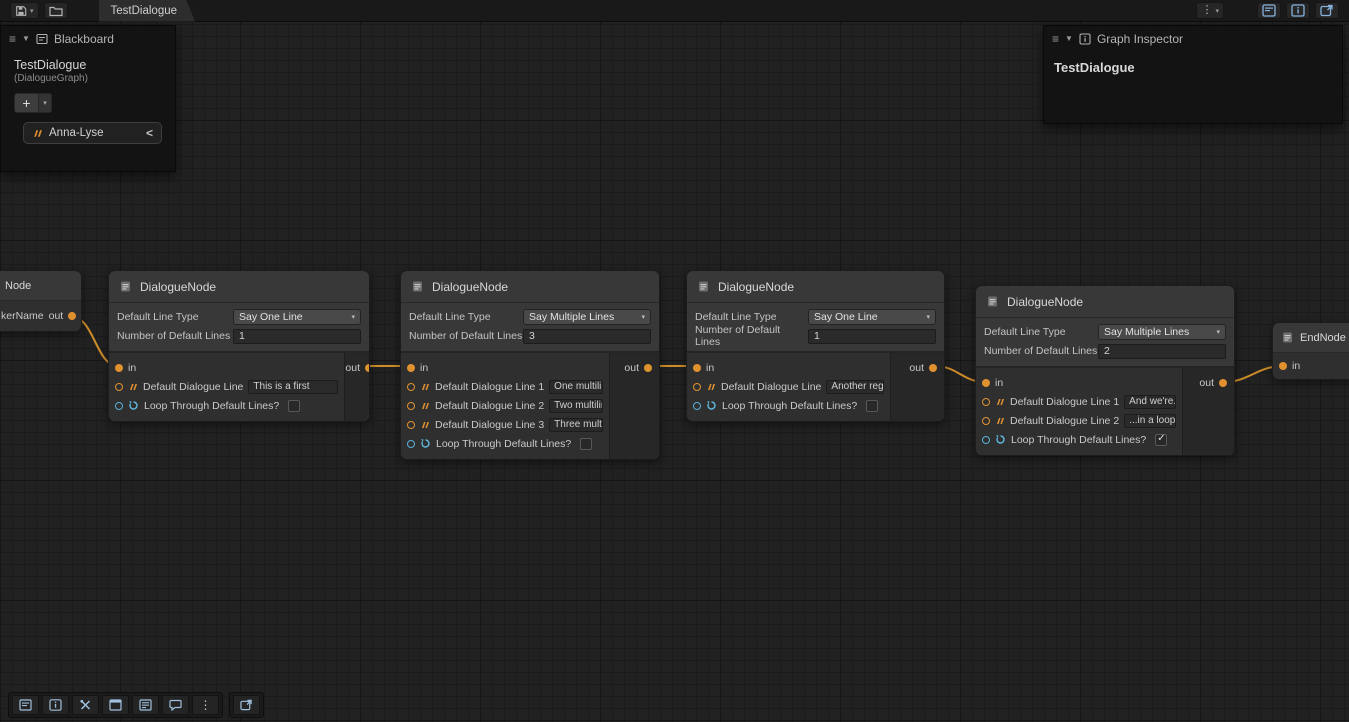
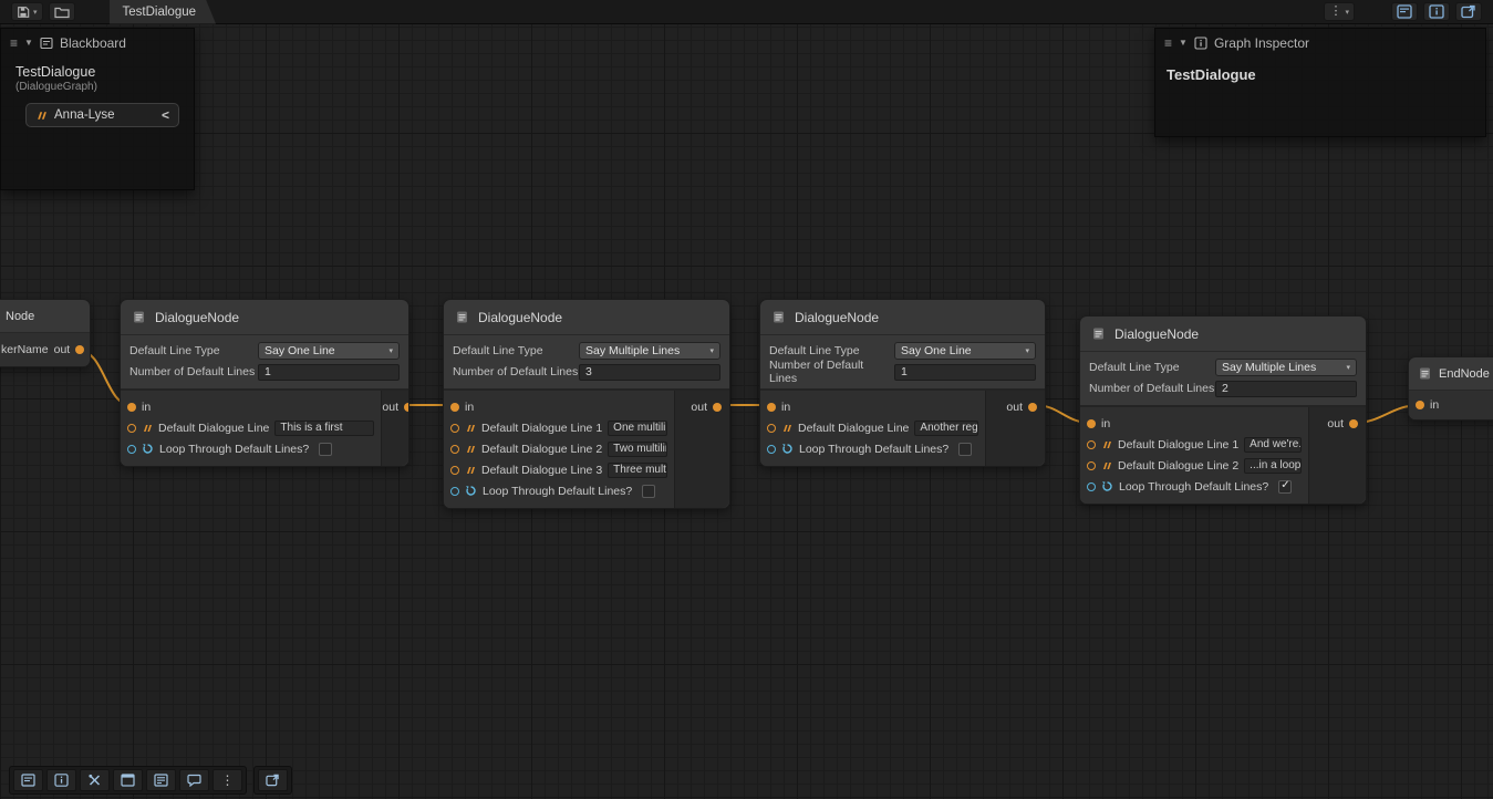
  Node
  kerName
  out
  DialogueNode
  Default Line Type
  Say One Line
  Number of Default Lines
  1
  in
  Default Dialogue Line
  This is a first
  Loop Through Default Lines?
  out
  DialogueNode
  Default Line Type
  Say Multiple Lines
  Number of Default Lines
  3
  in
  Default Dialogue Line 1
  One multili
  Default Dialogue Line 2
  Two multili
  Default Dialogue Line 3
  Loop Through Default Lines?
  out
  DialogueNode
  Default Line Type
  Say One Line
  Number of Default Lines
  1
  in
  Default Dialogue Line
  Another reg
  Loop Through Default Lines?
  out
  DialogueNode
  Default Line Type
  Say Multiple Lines
  Number of Default Lines
  2
  in
  Default Dialogue Line 1
  And we're.
  Default Dialogue Line 2
  ...in a loop
  Loop Through Default Lines?
  out
  EndNode
  in
  ≡
  ▼
  Blackboard
  TestDialogue
  (DialogueGraph)
- +
  Anna-Lyse
  <
  ≡
  ▼
  Graph Inspector
  TestDialogue
  TestDialogue
  ⋮
  ⋮
